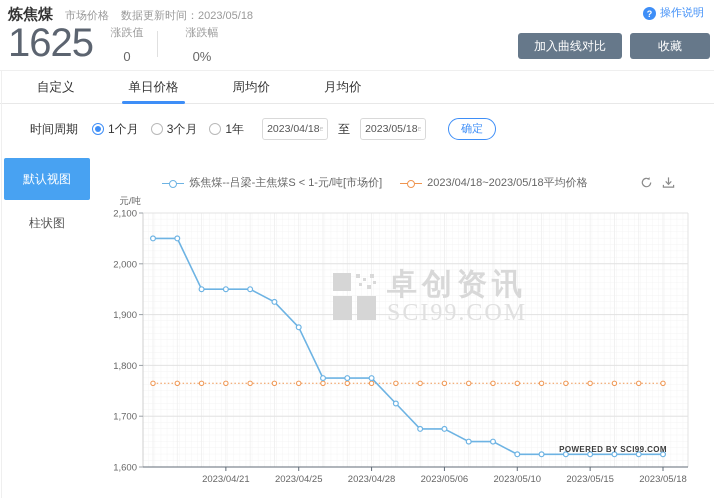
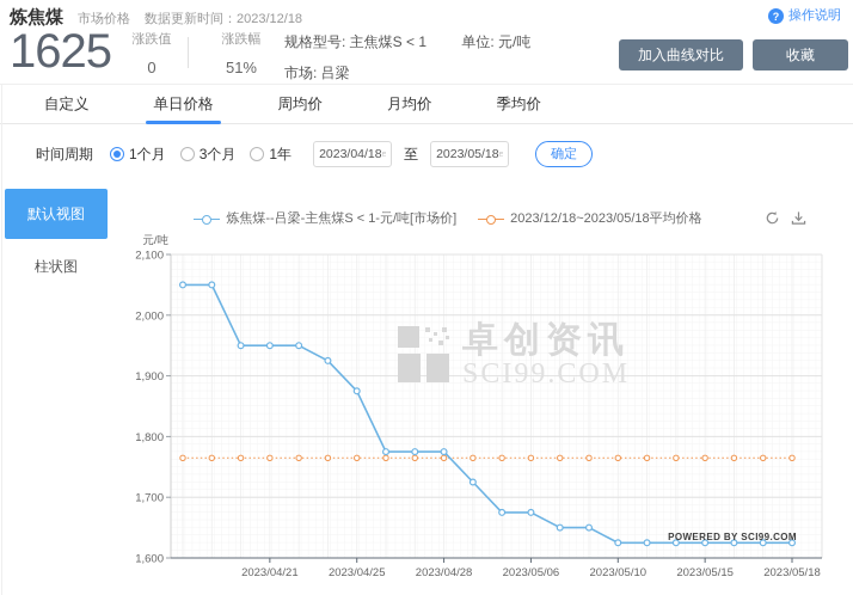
  炼焦煤
  市场价格
- 数据更新时间：2023/05/18
+ 数据更新时间：2023/12/18
  ?
  操作说明
  1625
  涨跌值
  0
  涨跌幅
- 0%
+ 51%
+ 规格型号: 主焦煤S < 1 单位: 元/吨
+ 市场: 吕梁
  加入曲线对比
  收藏
  自定义
  单日价格
  周均价
  月均价
+ 季均价
  时间周期
  1个月
  3个月
  1年
  2023/04/18
  至
  2023/05/18
  确定
  默认视图
  柱状图
  炼焦煤--吕梁-主焦煤S < 1-元/吨[市场价]
- 2023/04/18~2023/05/18平均价格
+ 2023/12/18~2023/05/18平均价格
  2,100
  2,000
  1,900
  1,800
  1,700
  1,600
  2023/04/21
  2023/04/25
  2023/04/28
  2023/05/06
  2023/05/10
  2023/05/15
  2023/05/18
  元/吨
  卓创资讯
  SCI99.COM
  POWERED BY SCI99.COM
